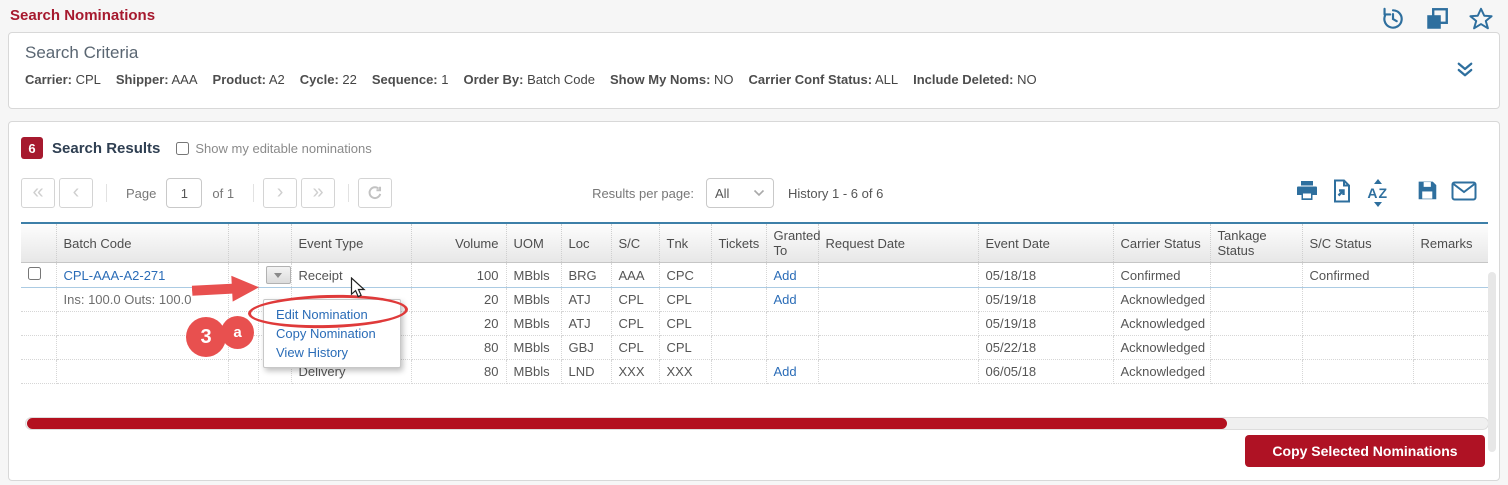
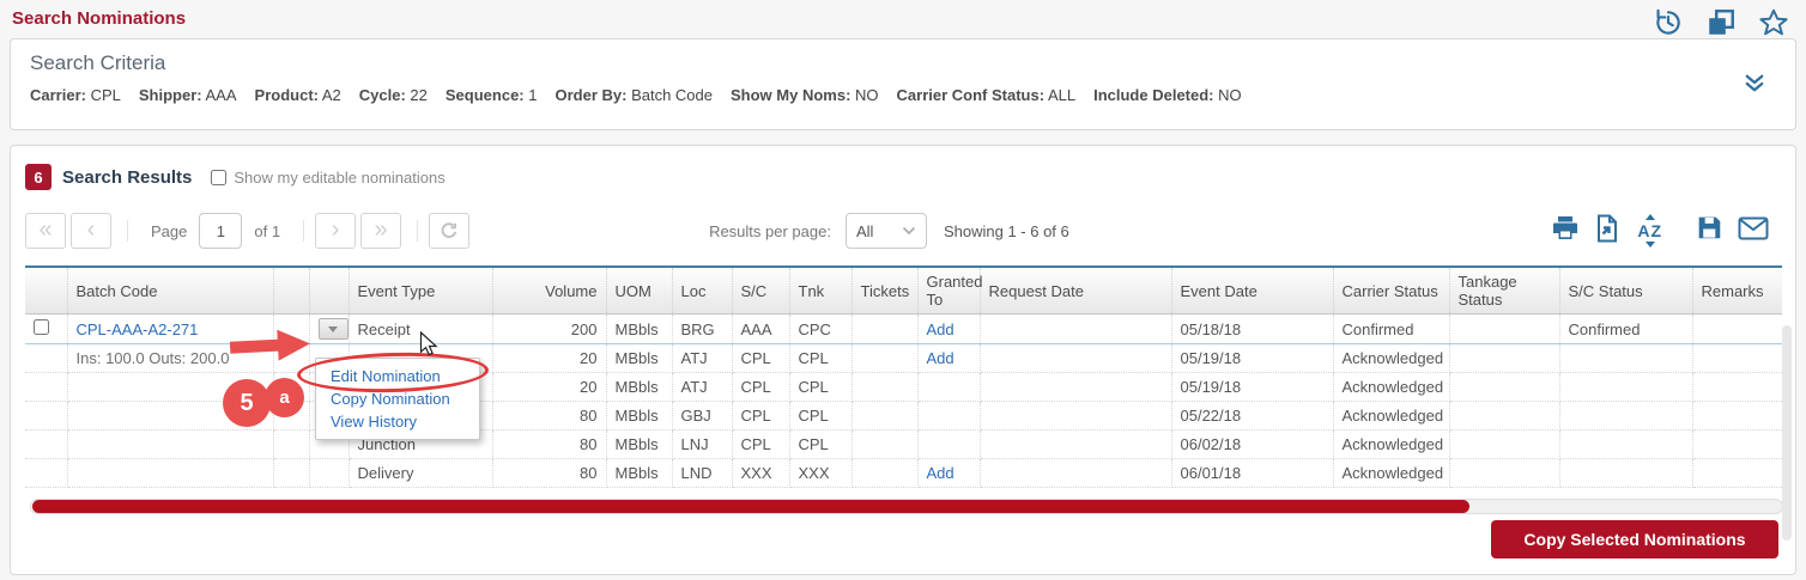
  Search Nominations
  Search Criteria
  Carrier: CPL Shipper: AAA Product: A2 Cycle: 22 Sequence: 1 Order By: Batch Code Show My Noms: NO Carrier Conf Status: ALL Include Deleted: NO
  6
  Search Results
  Show my editable nominations
  «
  ‹
  Page
  1
  of 1
  ›
  »
  Results per page:
  All
- History 1 - 6 of 6
+ Showing 1 - 6 of 6
  AZ
  	Batch Code			Event Type	Volume	UOM	Loc	S/C	Tnk	Tickets	Granted To	Request Date	Event Date	Carrier Status	Tankage Status	S/C Status	Remarks
- 	CPL-AAA-A2-271			Receipt	100	MBbls	BRG	AAA	CPC		Add		05/18/18	Confirmed		Confirmed
+ 	CPL-AAA-A2-271			Receipt	200	MBbls	BRG	AAA	CPC		Add		05/18/18	Confirmed		Confirmed
- 	Ins: 100.0 Outs: 100.0				20	MBbls	ATJ	CPL	CPL		Add		05/19/18	Acknowledged
+ 	Ins: 100.0 Outs: 200.0				20	MBbls	ATJ	CPL	CPL		Add		05/19/18	Acknowledged
  					20	MBbls	ATJ	CPL	CPL				05/19/18	Acknowledged
  					80	MBbls	GBJ	CPL	CPL				05/22/18	Acknowledged
+ 				Junction	80	MBbls	LNJ	CPL	CPL				06/02/18	Acknowledged
- 				Delivery	80	MBbls	LND	XXX	XXX		Add		06/05/18	Acknowledged
+ 				Delivery	80	MBbls	LND	XXX	XXX		Add		06/01/18	Acknowledged
  Copy Selected Nominations
  Edit Nomination
  Copy Nomination
  View History
- 3
+ 5
  a
